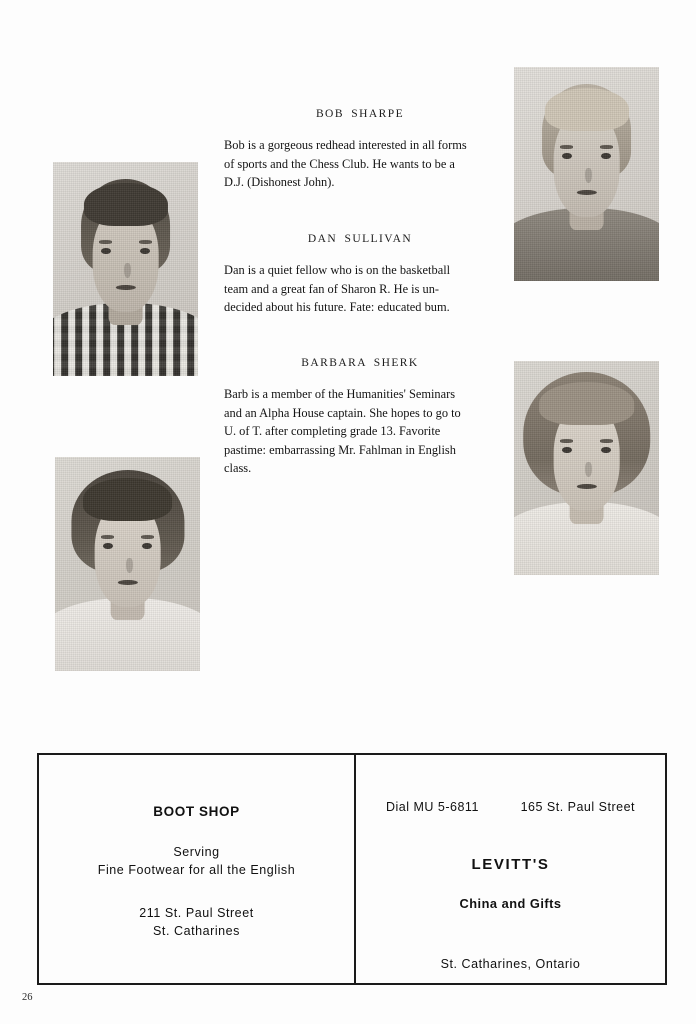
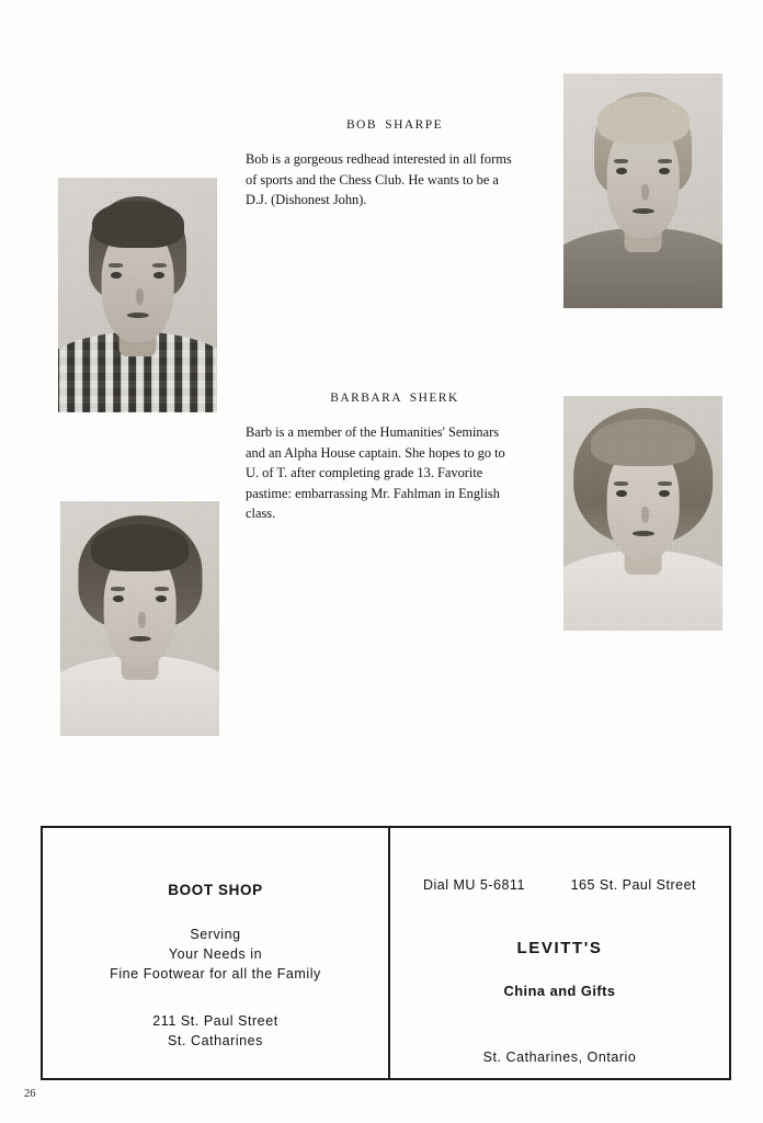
  BOB SHARPE
  Bob is a gorgeous redhead interested in all forms
  of sports and the Chess Club. He wants to be a
  D.J. (Dishonest John).
- DAN SULLIVAN
- Dan is a quiet fellow who is on the basketball
- team and a great fan of Sharon R. He is un-
- decided about his future. Fate: educated bum.
  BARBARA SHERK
  Barb is a member of the Humanities' Seminars
  and an Alpha House captain. She hopes to go to
  U. of T. after completing grade 13. Favorite
  pastime: embarrassing Mr. Fahlman in English
  class.
  BOOT SHOP
  Serving
+ Your Needs in
- Fine Footwear for all the English
+ Fine Footwear for all the Family
  211 St. Paul Street
  St. Catharines
  Dial MU 5-6811
  165 St. Paul Street
  LEVITT'S
  China and Gifts
  St. Catharines, Ontario
  26
